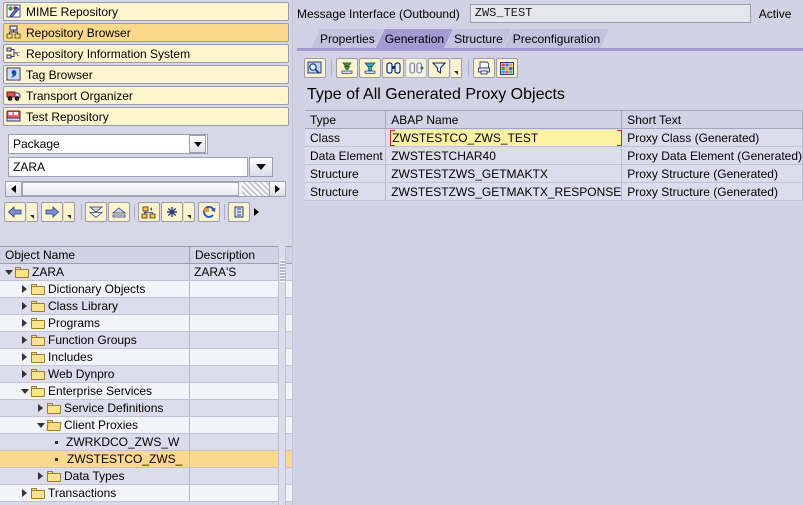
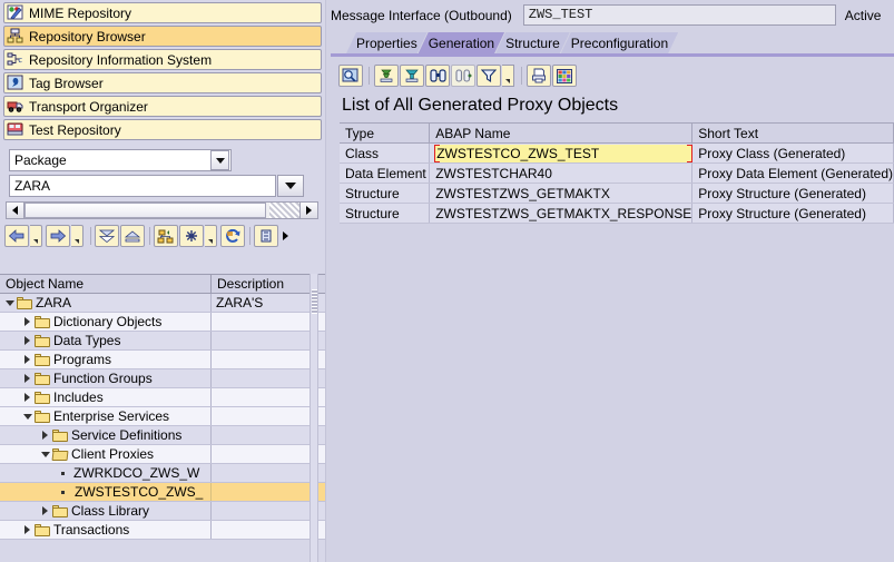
  MIME Repository
  Repository Browser
  c
  Repository Information System
  Tag Browser
  Transport Organizer
  Test Repository
  Package
  ZARA
  Object Name
  Description
  ZARA
  ZARA'S
  Dictionary Objects
- Class Library
+ Data Types
  Programs
  Function Groups
  Includes
- Web Dynpro
  Enterprise Services
  Service Definitions
  Client Proxies
  ZWRKDCO_ZWS_W
  ZWSTESTCO_ZWS_
- Data Types
+ Class Library
  Transactions
  Message Interface (Outbound)
  ZWS_TEST
  Active
  Properties
  Generation
  Structure
  Preconfiguration
- Type of All Generated Proxy Objects
+ List of All Generated Proxy Objects
  Type	ABAP Name	Short Text
  Class	ZWSTESTCO_ZWS_TEST	Proxy Class (Generated)
  Data Element	ZWSTESTCHAR40	Proxy Data Element (Generated)
  Structure	ZWSTESTZWS_GETMAKTX	Proxy Structure (Generated)
  Structure	ZWSTESTZWS_GETMAKTX_RESPONSE	Proxy Structure (Generated)
